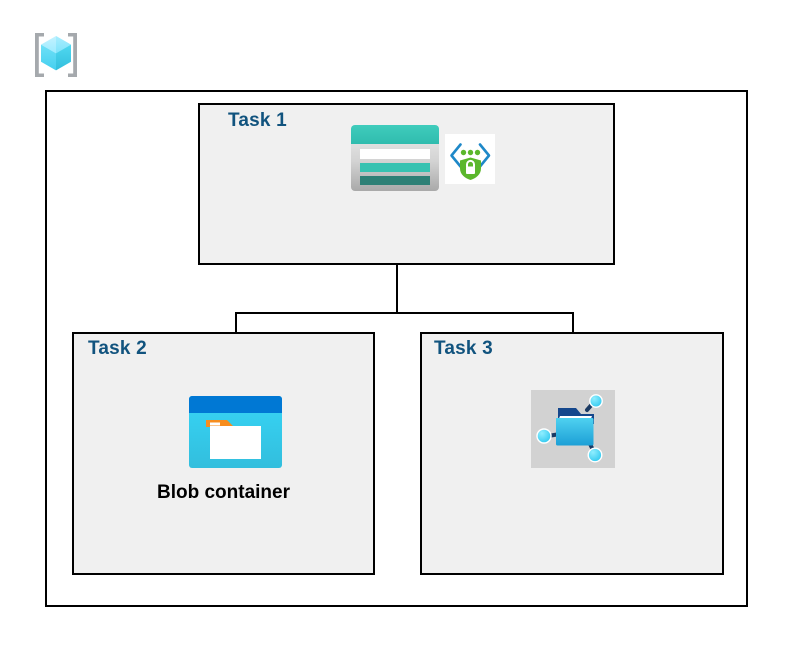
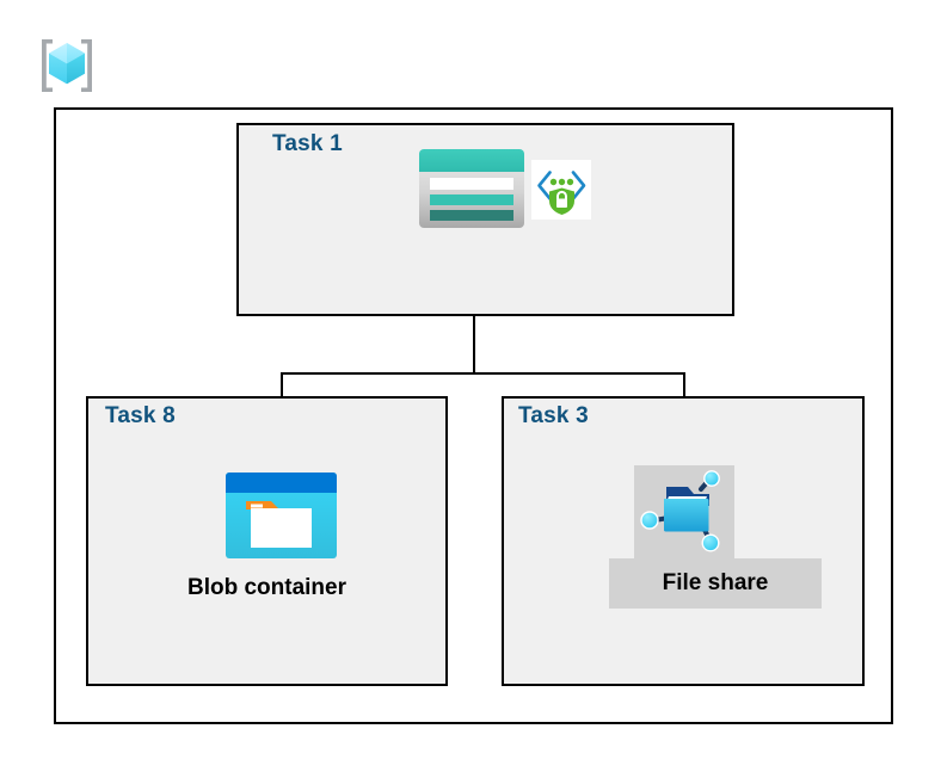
  Task 1
- Task 2
+ Task 8
  Blob container
  Task 3
+ File share
